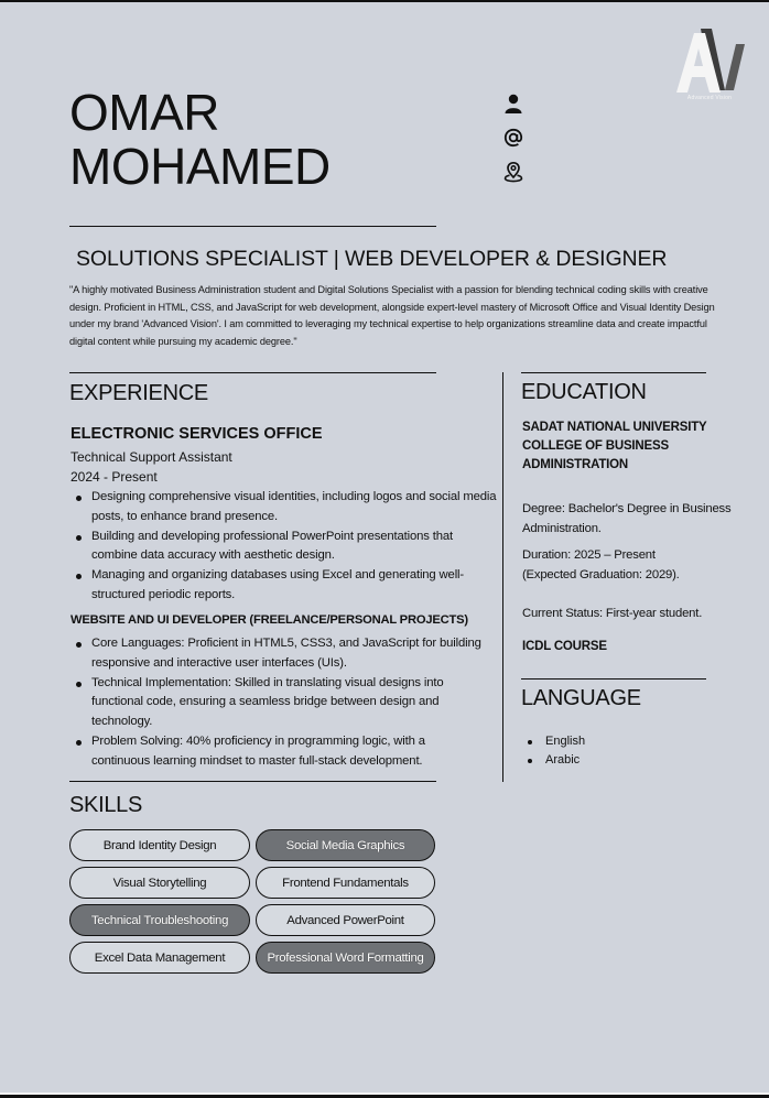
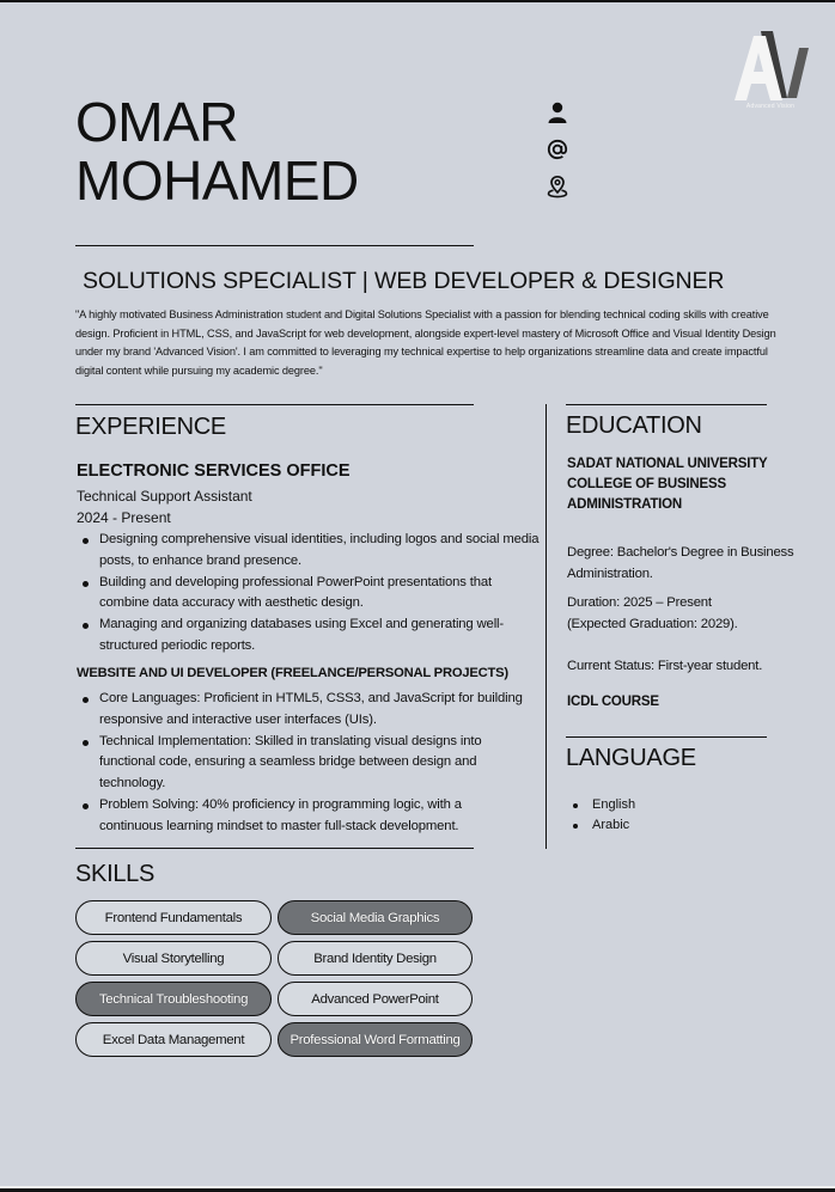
  OMAR
  MOHAMED
  SOLUTIONS SPECIALIST | WEB DEVELOPER & DESIGNER
  "A highly motivated Business Administration student and Digital Solutions Specialist with a passion for blending technical coding skills with creative design. Proficient in HTML, CSS, and JavaScript for web development, alongside expert-level mastery of Microsoft Office and Visual Identity Design under my brand 'Advanced Vision'. I am committed to leveraging my technical expertise to help organizations streamline data and create impactful digital content while pursuing my academic degree."
  EXPERIENCE
  ELECTRONIC SERVICES OFFICE
  Technical Support Assistant
  2024 - Present
  Designing comprehensive visual identities, including logos and social media posts, to enhance brand presence.
  Building and developing professional PowerPoint presentations that combine data accuracy with aesthetic design.
  Managing and organizing databases using Excel and generating well-structured periodic reports.
  WEBSITE AND UI DEVELOPER (FREELANCE/PERSONAL PROJECTS)
  Core Languages: Proficient in HTML5, CSS3, and JavaScript for building responsive and interactive user interfaces (UIs).
  Technical Implementation: Skilled in translating visual designs into functional code, ensuring a seamless bridge between design and technology.
  Problem Solving: 40% proficiency in programming logic, with a continuous learning mindset to master full-stack development.
  EDUCATION
  SADAT NATIONAL UNIVERSITY COLLEGE OF BUSINESS ADMINISTRATION
  Degree: Bachelor's Degree in Business Administration.
  Duration: 2025 – Present
  (Expected Graduation: 2029).
  Current Status: First-year student.
  ICDL COURSE
  LANGUAGE
  English
  Arabic
  SKILLS
- Brand Identity Design
+ Frontend Fundamentals
  Social Media Graphics
  Visual Storytelling
- Frontend Fundamentals
+ Brand Identity Design
  Technical Troubleshooting
  Advanced PowerPoint
  Excel Data Management
  Professional Word Formatting
